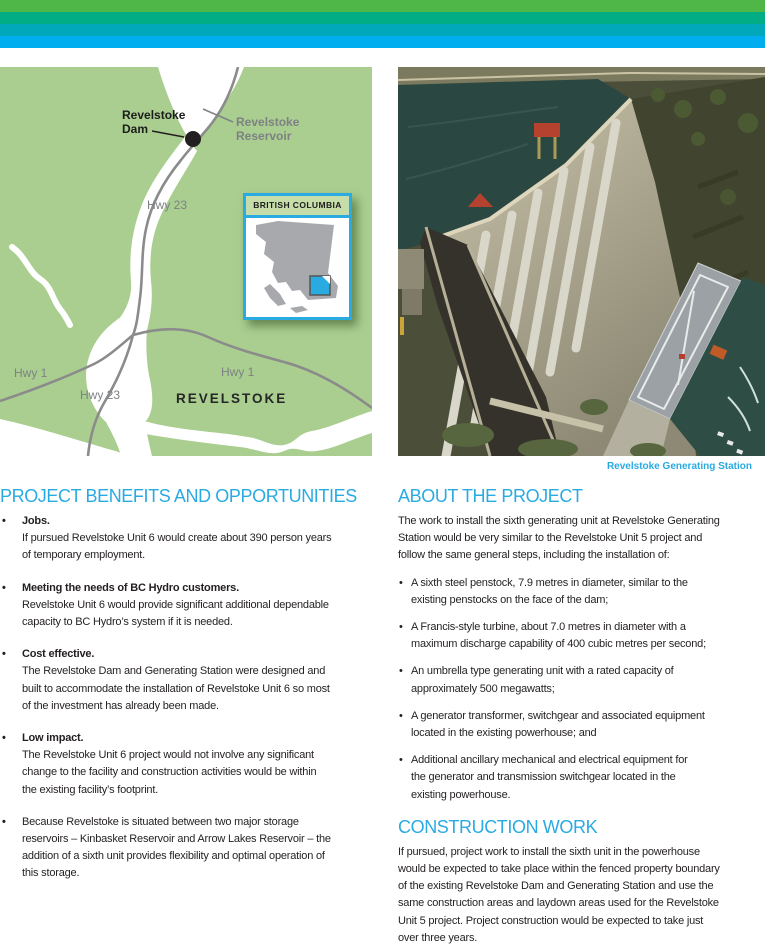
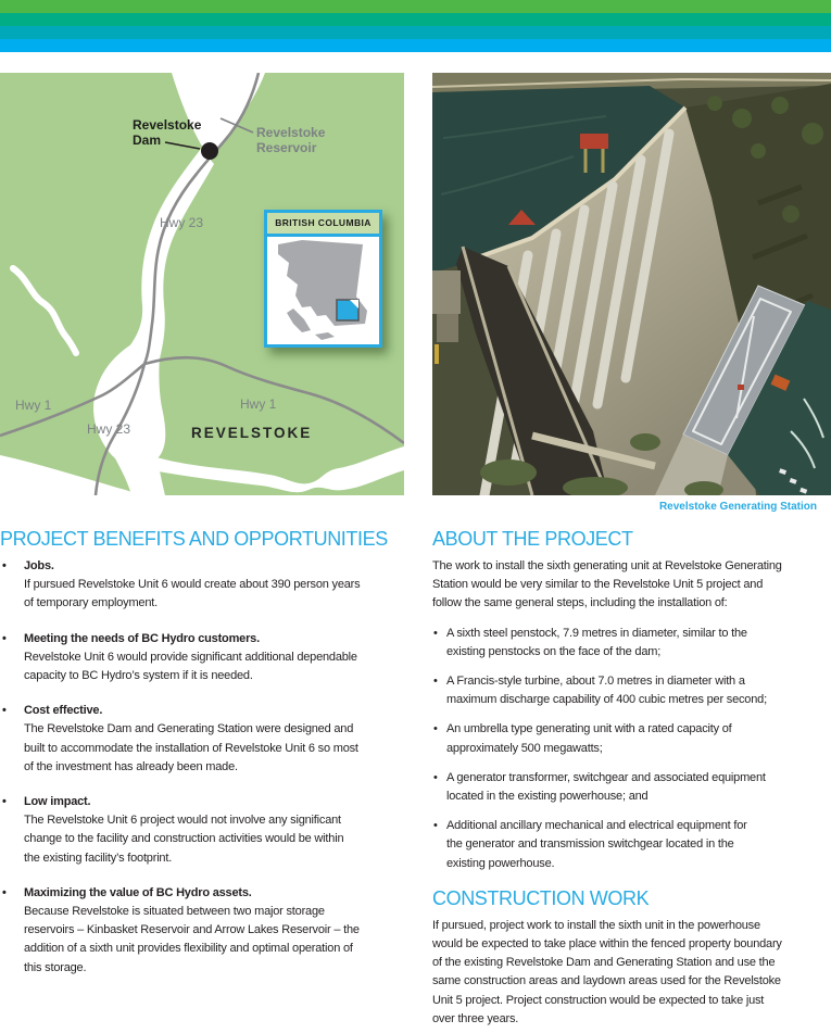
  Revelstoke
  Dam
  Revelstoke
  Reservoir
  Hwy 23
  Hwy 1
  Hwy 1
  Hwy 23
  REVELSTOKE
  BRITISH COLUMBIA
  Revelstoke Generating Station
  PROJECT BENEFITS AND OPPORTUNITIES
  •
  Jobs.
  If pursued Revelstoke Unit 6 would create about 390 person years
  of temporary employment.
  •
  Meeting the needs of BC Hydro customers.
  Revelstoke Unit 6 would provide significant additional dependable
  capacity to BC Hydro’s system if it is needed.
  •
  Cost effective.
  The Revelstoke Dam and Generating Station were designed and
  built to accommodate the installation of Revelstoke Unit 6 so most
  of the investment has already been made.
  •
  Low impact.
  The Revelstoke Unit 6 project would not involve any significant
  change to the facility and construction activities would be within
  the existing facility’s footprint.
  •
+ Maximizing the value of BC Hydro assets.
  Because Revelstoke is situated between two major storage
  reservoirs – Kinbasket Reservoir and Arrow Lakes Reservoir – the
  addition of a sixth unit provides flexibility and optimal operation of
  this storage.
  ABOUT THE PROJECT
  The work to install the sixth generating unit at Revelstoke Generating
  Station would be very similar to the Revelstoke Unit 5 project and
  follow the same general steps, including the installation of:
  •
  A sixth steel penstock, 7.9 metres in diameter, similar to the
  existing penstocks on the face of the dam;
  •
  A Francis-style turbine, about 7.0 metres in diameter with a
  maximum discharge capability of 400 cubic metres per second;
  •
  An umbrella type generating unit with a rated capacity of
  approximately 500 megawatts;
  •
  A generator transformer, switchgear and associated equipment
  located in the existing powerhouse; and
  •
  Additional ancillary mechanical and electrical equipment for
  the generator and transmission switchgear located in the
  existing powerhouse.
  CONSTRUCTION WORK
  If pursued, project work to install the sixth unit in the powerhouse
  would be expected to take place within the fenced property boundary
  of the existing Revelstoke Dam and Generating Station and use the
  same construction areas and laydown areas used for the Revelstoke
  Unit 5 project. Project construction would be expected to take just
  over three years.
